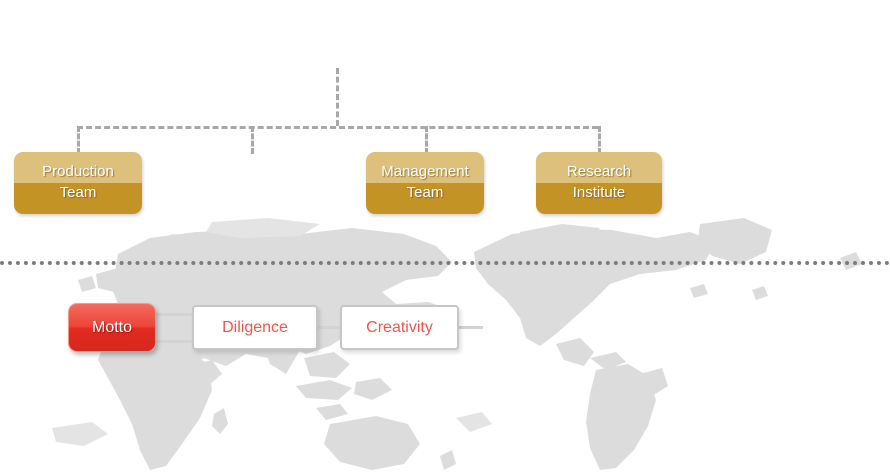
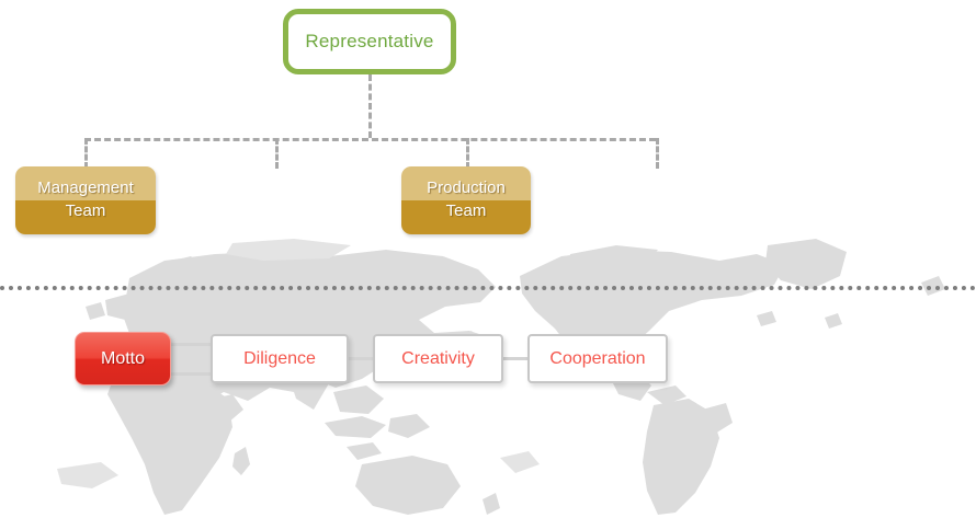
+ Representative
- Production
+ Management
  Team
- Management
+ Production
  Team
- Research
- Institute
  Motto
  Diligence
  Creativity
+ Cooperation
